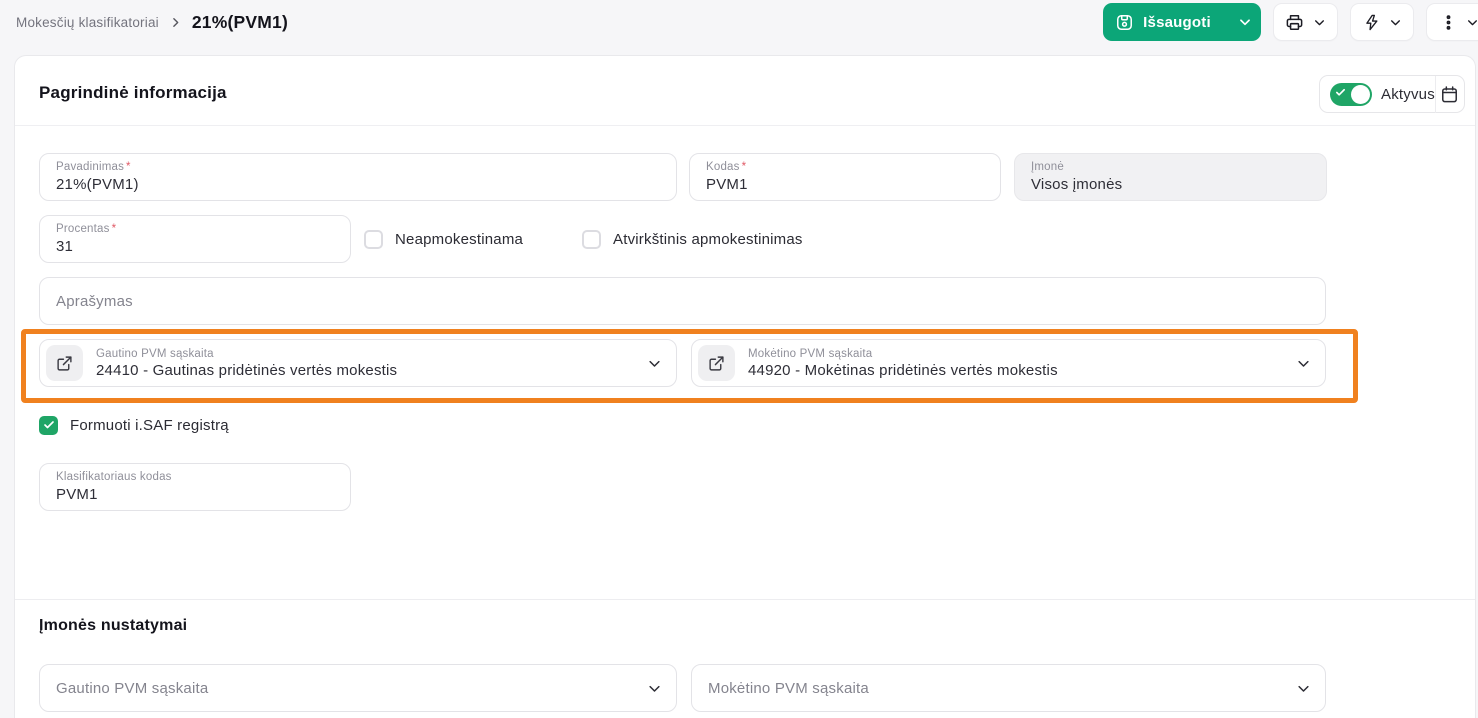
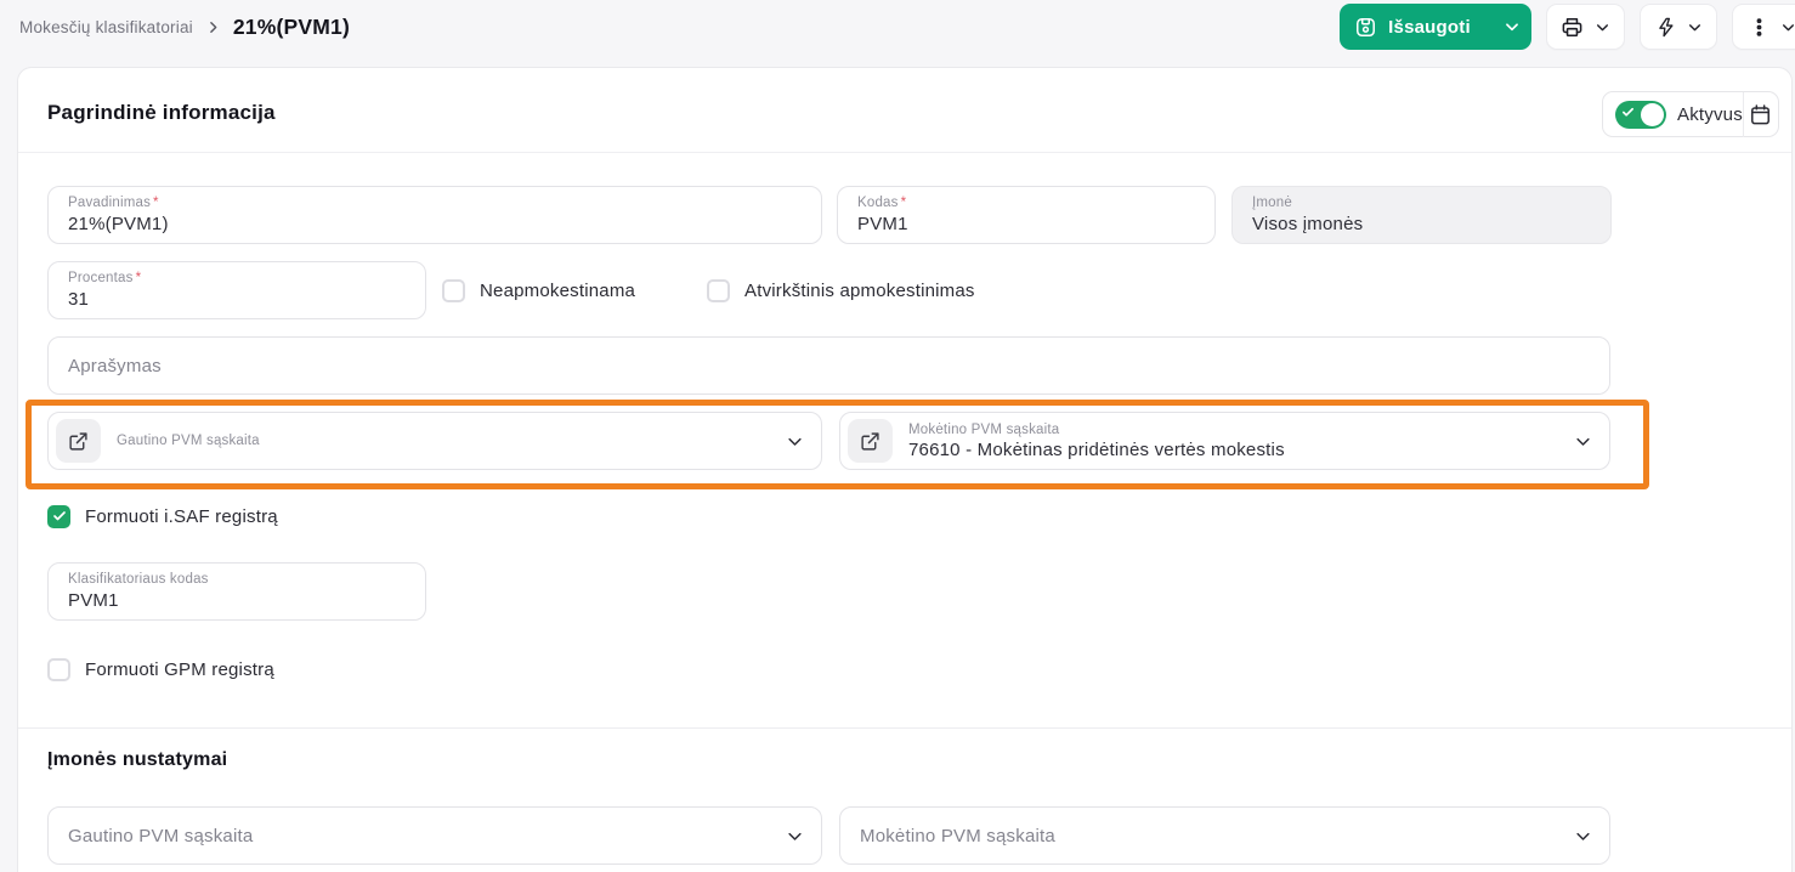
  Mokesčių klasifikatoriai
  21%(PVM1)
  Išsaugoti
  Pagrindinė informacija
  Aktyvus
  Pavadinimas *
  21%(PVM1)
  Kodas *
  PVM1
  Įmonė
  Visos įmonės
  Procentas *
  31
  Neapmokestinama
  Atvirkštinis apmokestinimas
  Aprašymas
  Gautino PVM sąskaita
- 24410 - Gautinas pridėtinės vertės mokestis
  Mokėtino PVM sąskaita
- 44920 - Mokėtinas pridėtinės vertės mokestis
+ 76610 - Mokėtinas pridėtinės vertės mokestis
  Formuoti i.SAF registrą
  Klasifikatoriaus kodas
  PVM1
+ Formuoti GPM registrą
  Įmonės nustatymai
  Gautino PVM sąskaita
  Mokėtino PVM sąskaita
